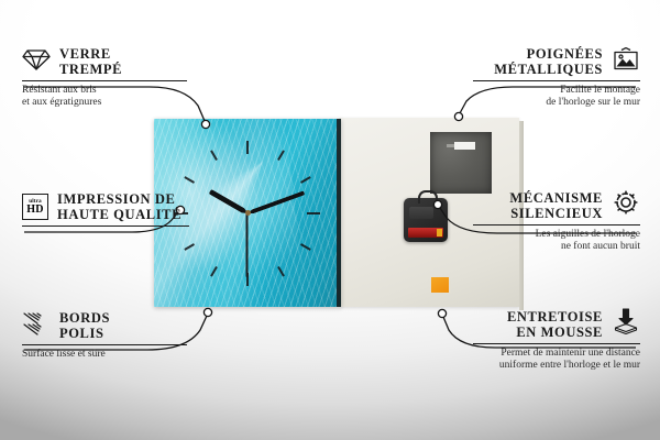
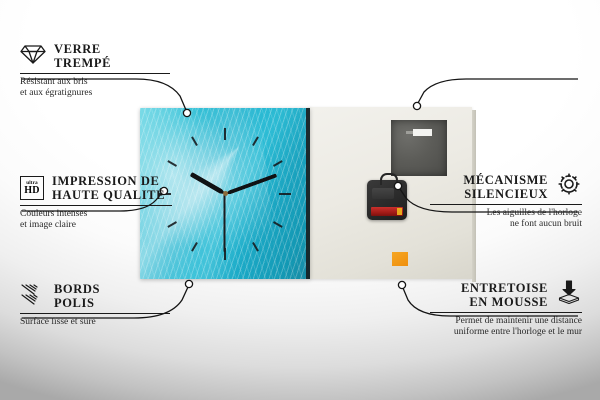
  VERRE
  TREMPÉ
  Résistant aux bris
  et aux égratignures
  HD
  IMPRESSION DE
  HAUTE QUALITÉ
+ Couleurs intenses
+ et image claire
  BORDS
  POLIS
  Surface lisse et sûre
- POIGNÉES
- MÉTALLIQUES
- Facilite le montage
- de l'horloge sur le mur
  MÉCANISME
  SILENCIEUX
  Les aiguilles de l'horloge
  ne font aucun bruit
  ENTRETOISE
  EN MOUSSE
  Permet de maintenir une distance
  uniforme entre l'horloge et le mur
